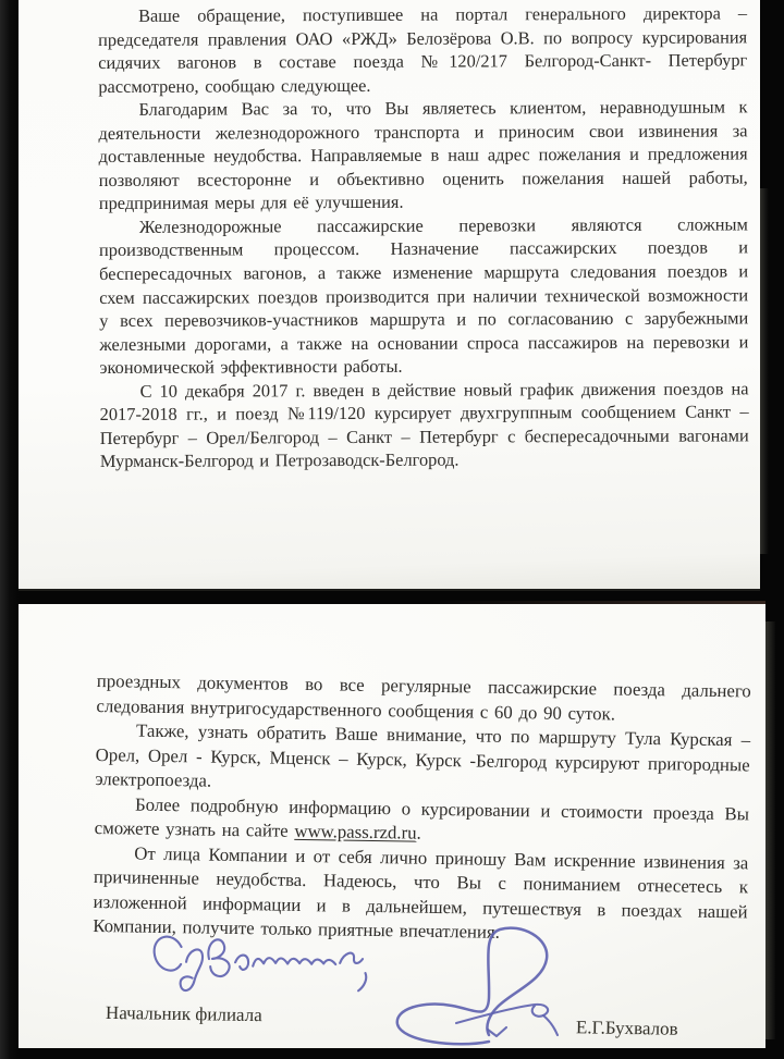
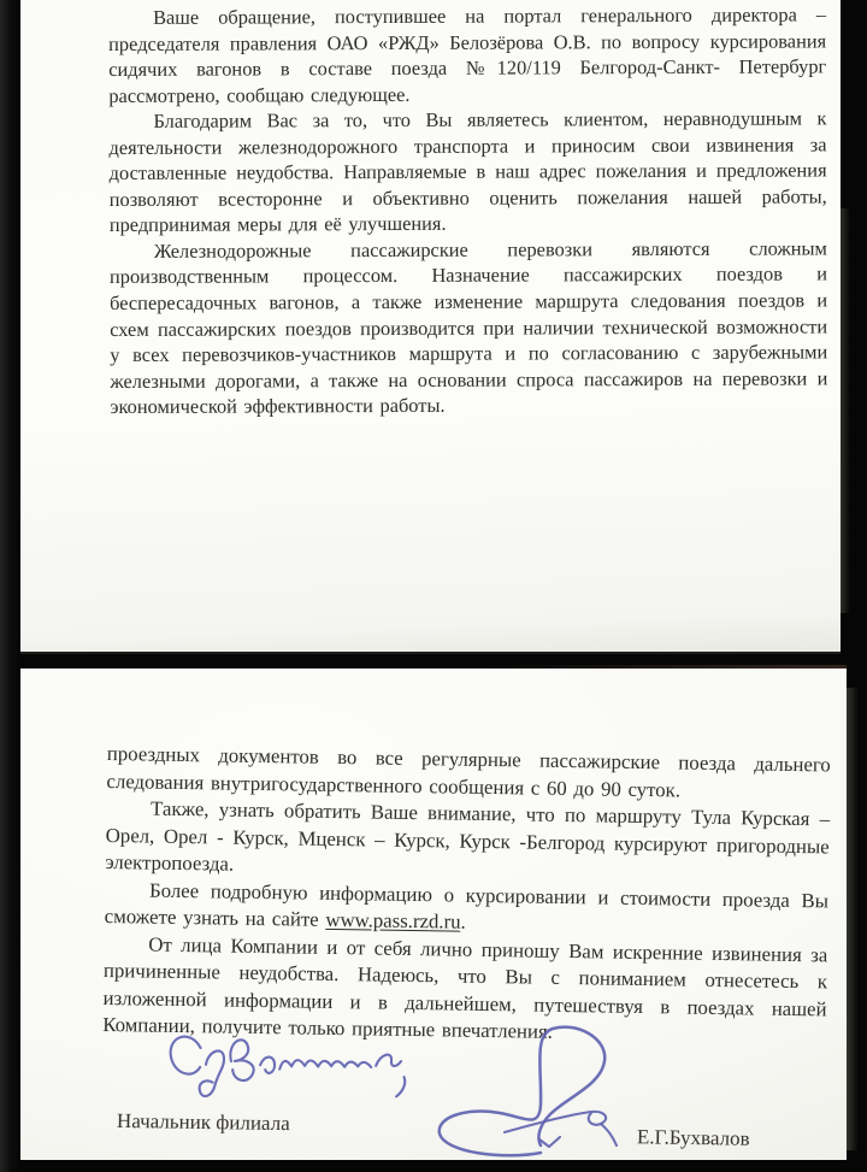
- Ваше обращение, поступившее на портал генерального директора – председателя правления ОАО «РЖД» Белозёрова О.В. по вопросу курсирования сидячих вагонов в составе поезда №120/217 Белгород-Санкт- Петербург рассмотрено, сообщаю следующее.
+ Ваше обращение, поступившее на портал генерального директора – председателя правления ОАО «РЖД» Белозёрова О.В. по вопросу курсирования сидячих вагонов в составе поезда №120/119 Белгород-Санкт- Петербург рассмотрено, сообщаю следующее.
  Благодарим Вас за то, что Вы являетесь клиентом, неравнодушным к деятельности железнодорожного транспорта и приносим свои извинения за доставленные неудобства. Направляемые в наш адрес пожелания и предложения позволяют всесторонне и объективно оценить пожелания нашей работы, предпринимая меры для её улучшения.
  Железнодорожные пассажирские перевозки являются сложным производственным процессом. Назначение пассажирских поездов и беспересадочных вагонов, а также изменение маршрута следования поездов и схем пассажирских поездов производится при наличии технической возможности у всех перевозчиков-участников маршрута и по согласованию с зарубежными железными дорогами, а также на основании спроса пассажиров на перевозки и экономической эффективности работы.
- С 10 декабря 2017 г. введен в действие новый график движения поездов на 2017-2018 гг., и поезд №119/120 курсирует двухгруппным сообщением Санкт – Петербург – Орел/Белгород – Санкт – Петербург с беспересадочными вагонами Мурманск-Белгород и Петрозаводск-Белгород.
  проездных документов во все регулярные пассажирские поезда дальнего следования внутригосударственного сообщения с 60 до 90 суток.
  Также, узнать обратить Ваше внимание, что по маршруту Тула Курская – Орел, Орел - Курск, Мценск – Курск, Курск -Белгород курсируют пригородные электропоезда.
  Более подробную информацию о курсировании и стоимости проезда Вы сможете узнать на сайте www.pass.rzd.ru.
  От лица Компании и от себя лично приношу Вам искренние извинения за причиненные неудобства. Надеюсь, что Вы с пониманием отнесетесь к изложенной информации и в дальнейшем, путешествуя в поездах нашей Компании, получите только приятные впечатления
  Начальник филиала
  Е.Г.Бухвалов
